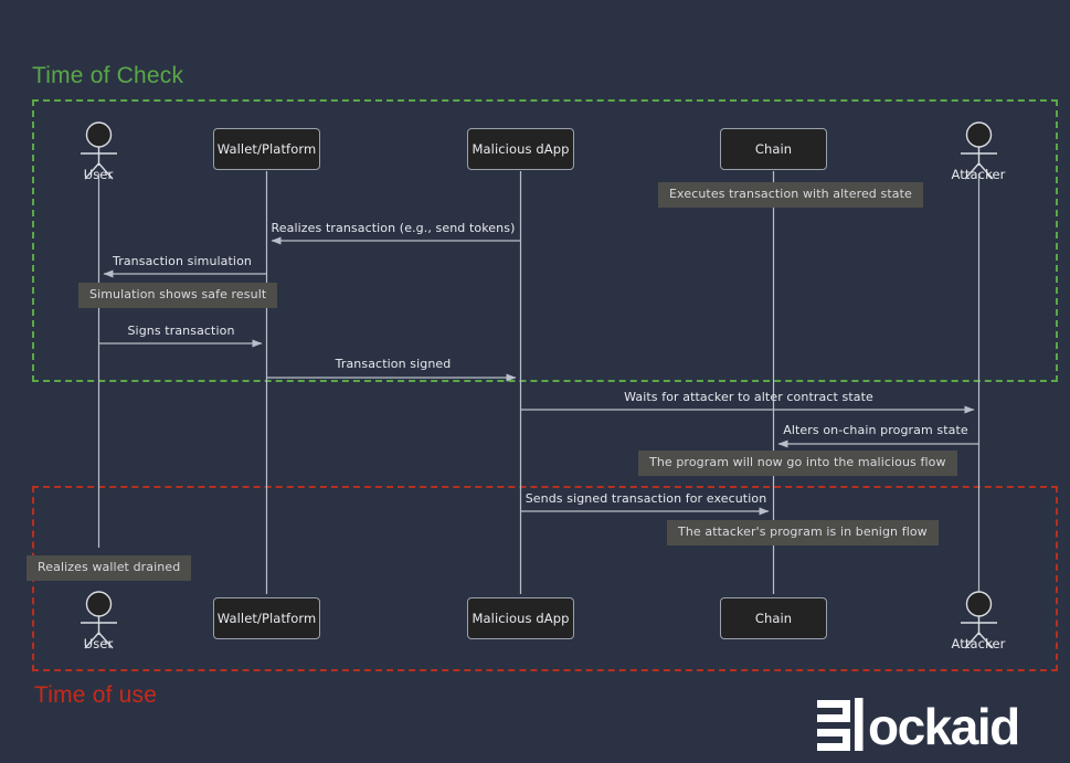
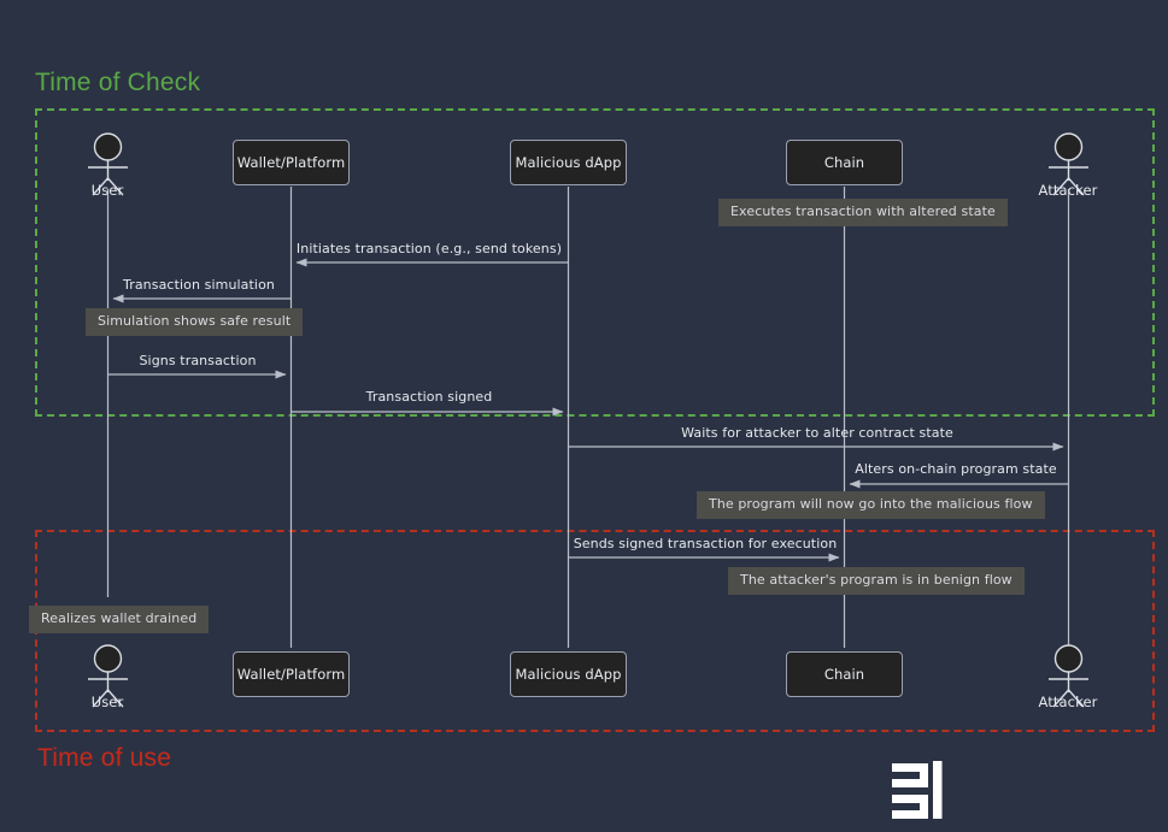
  Time of Check
  Time of use
  Wallet/Platform
  Malicious dApp
  Chain
  Wallet/Platform
  Malicious dApp
  Chain
  User
  Attacker
  User
  Attacker
- Realizes transaction (e.g., send tokens)
+ Initiates transaction (e.g., send tokens)
  Transaction simulation
  Signs transaction
  Transaction signed
  Waits for attacker to alter contract state
  Alters on-chain program state
  Sends signed transaction for execution
  Executes transaction with altered state
  Simulation shows safe result
  The program will now go into the malicious flow
  The attacker's program is in benign flow
  Realizes wallet drained
- ockaid
